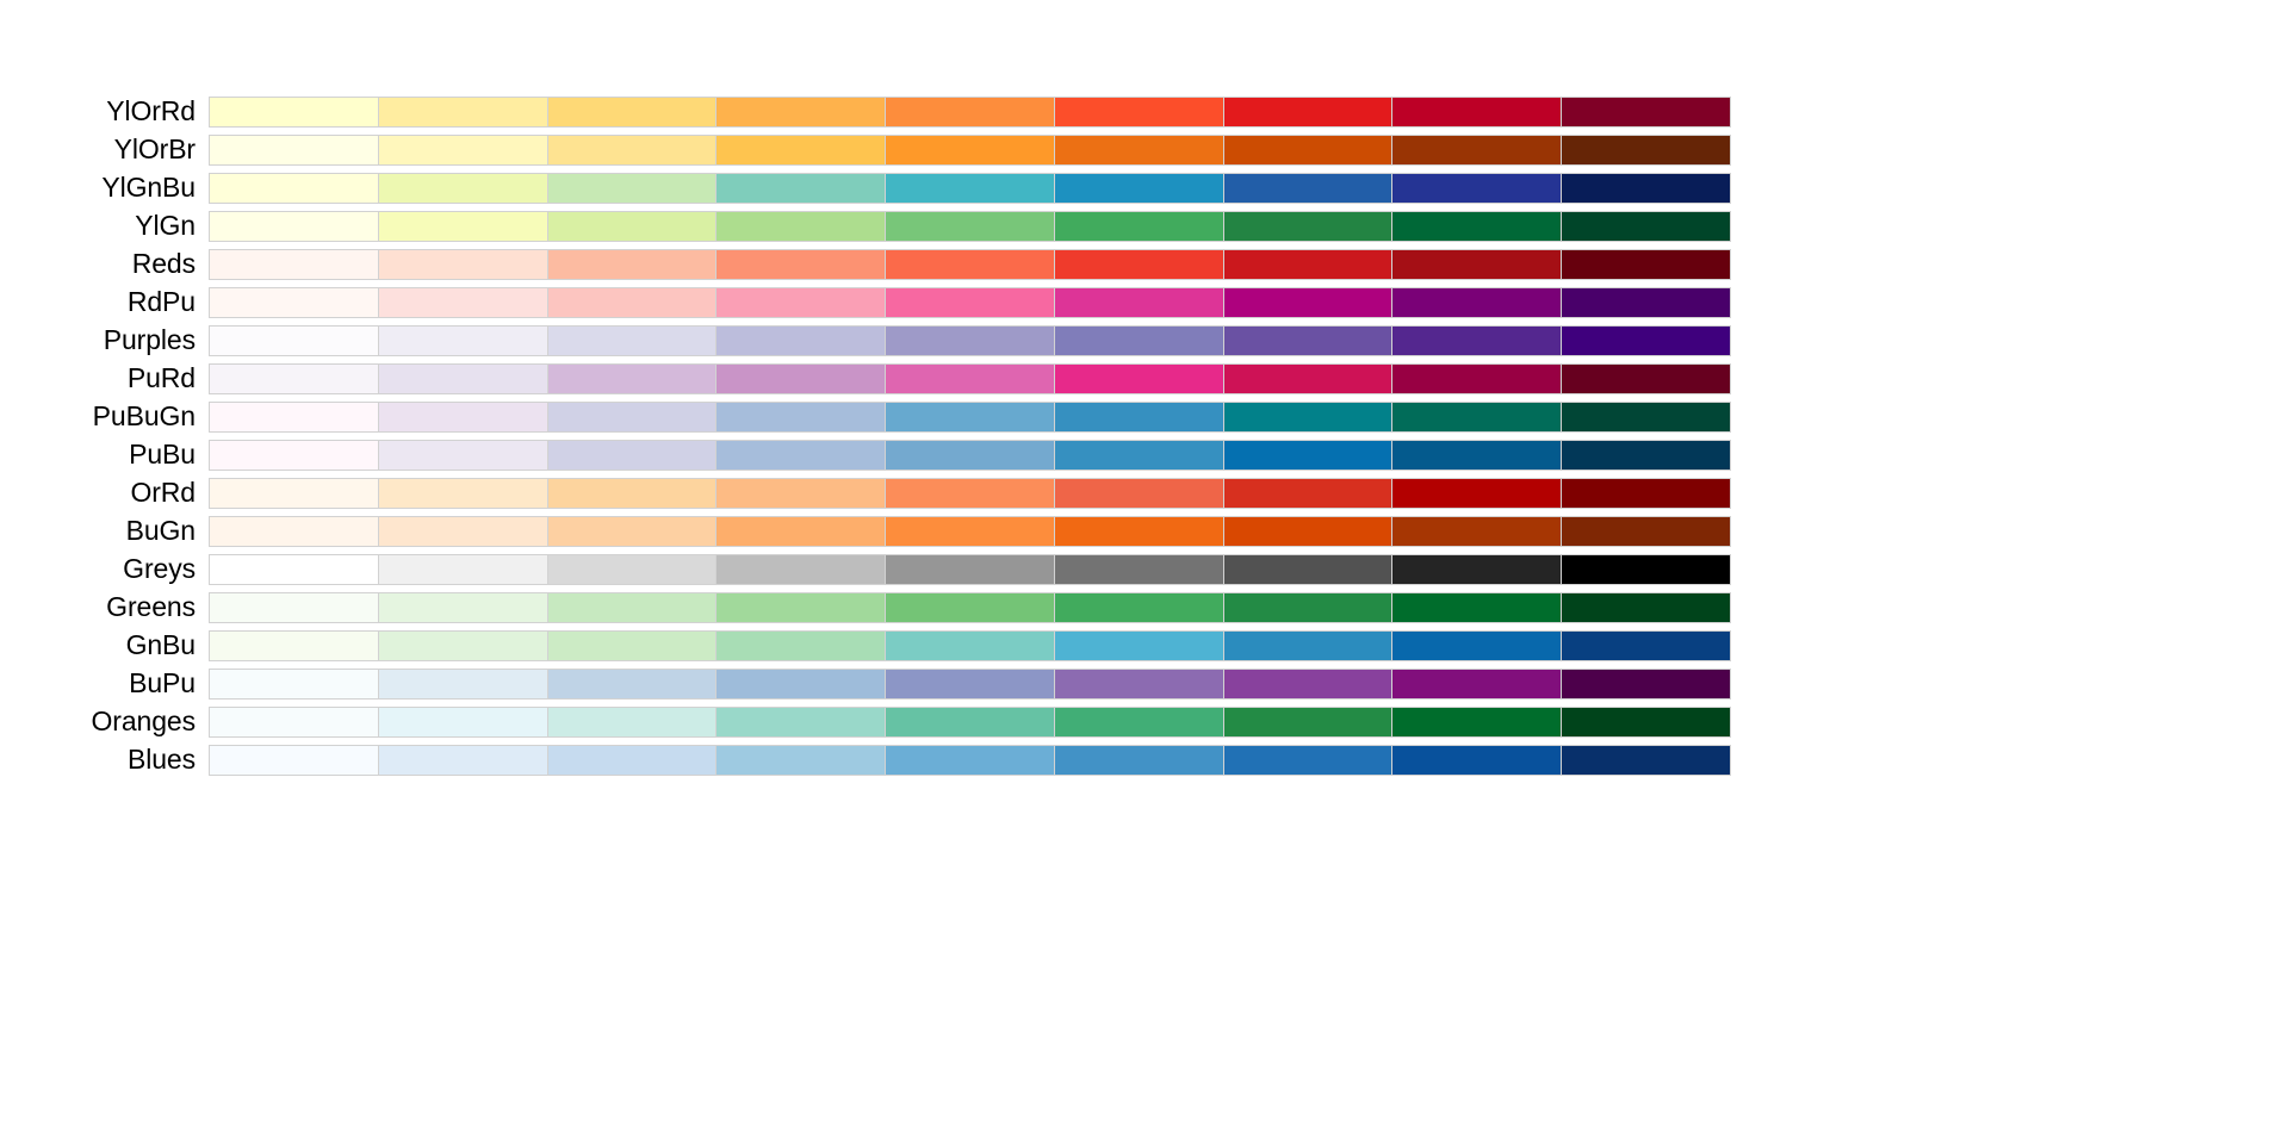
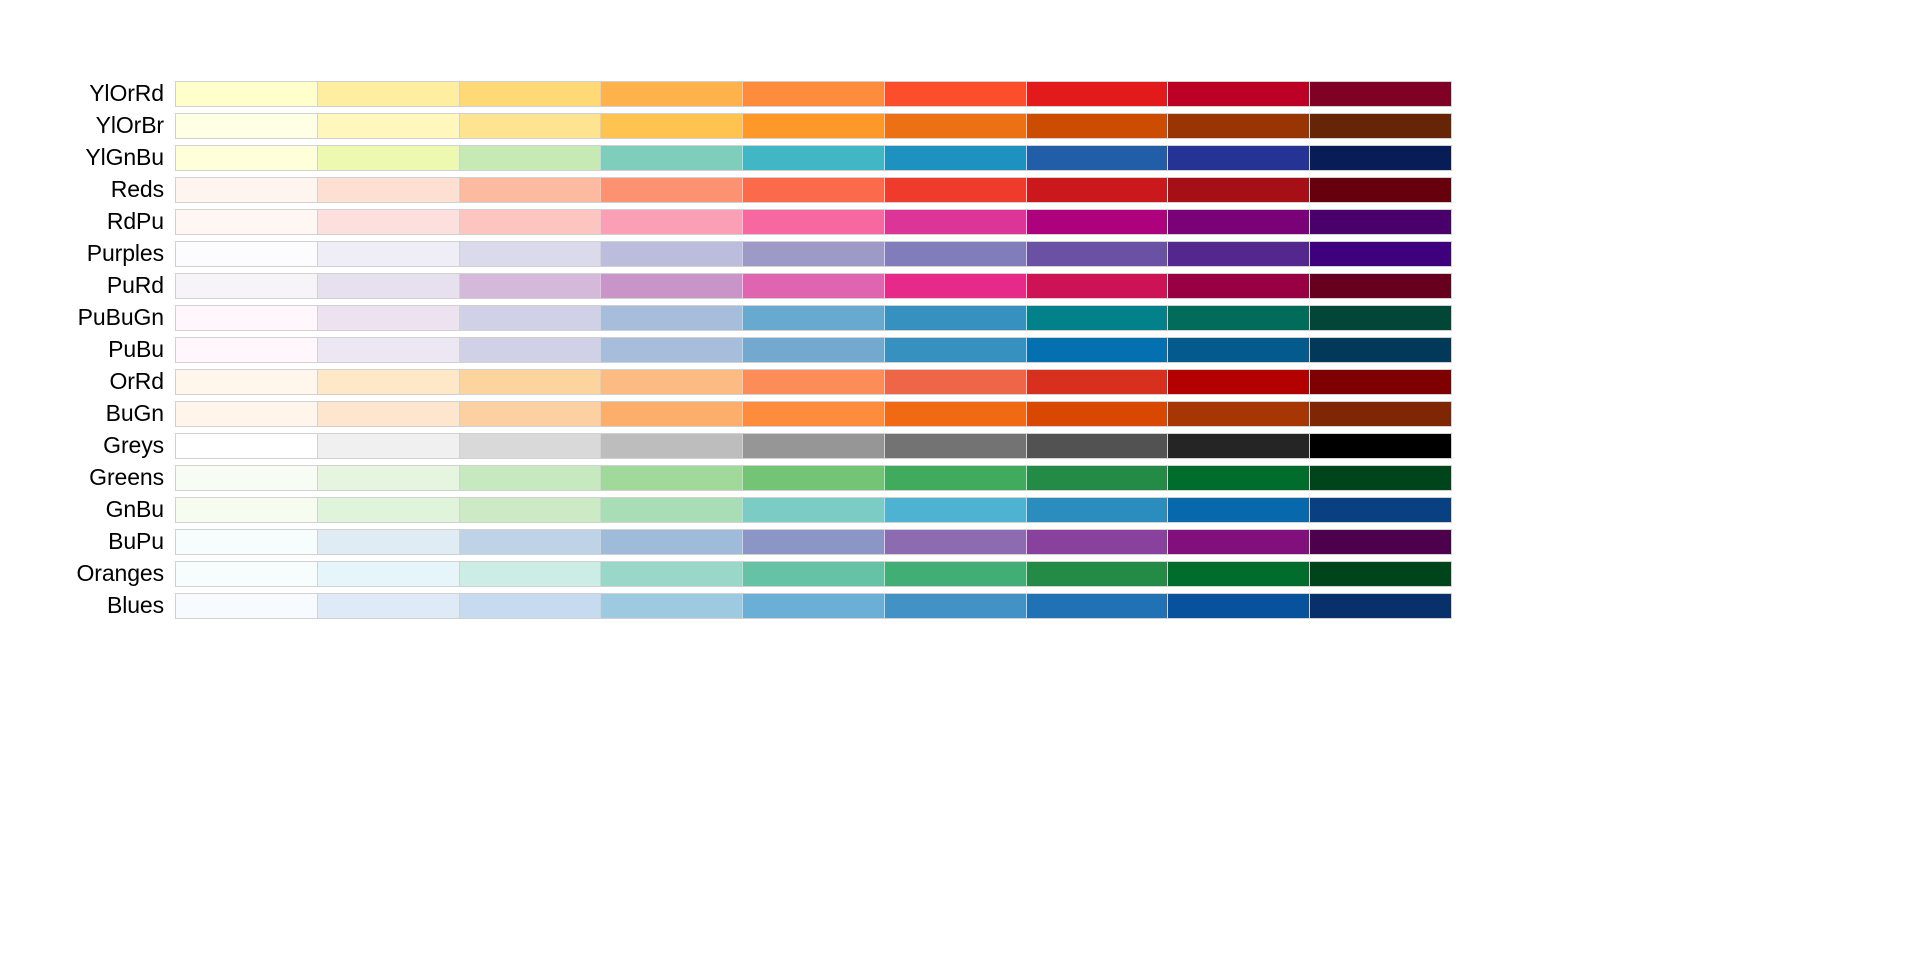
  YlOrRd
  YlOrBr
  YlGnBu
- YlGn
  Reds
  RdPu
  Purples
  PuRd
  PuBuGn
  PuBu
  OrRd
  BuGn
  Greys
  Greens
  GnBu
  BuPu
  Oranges
  Blues
